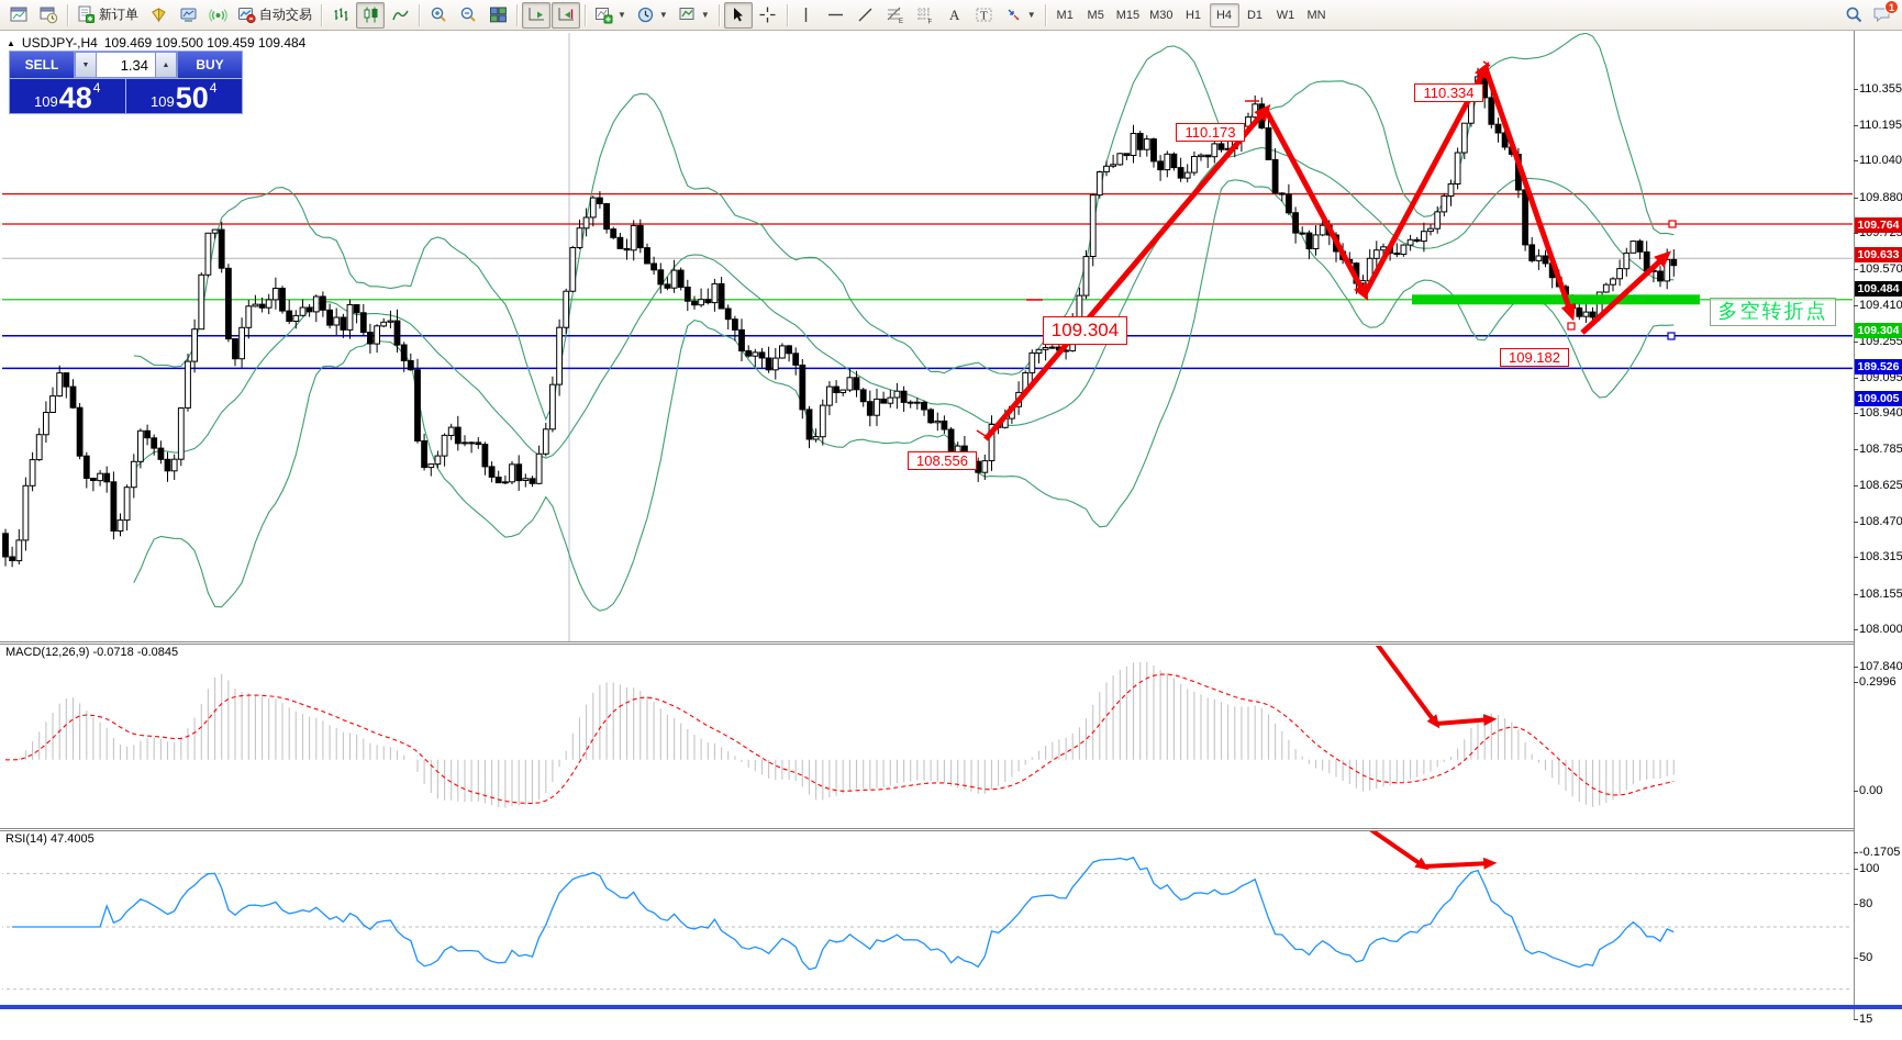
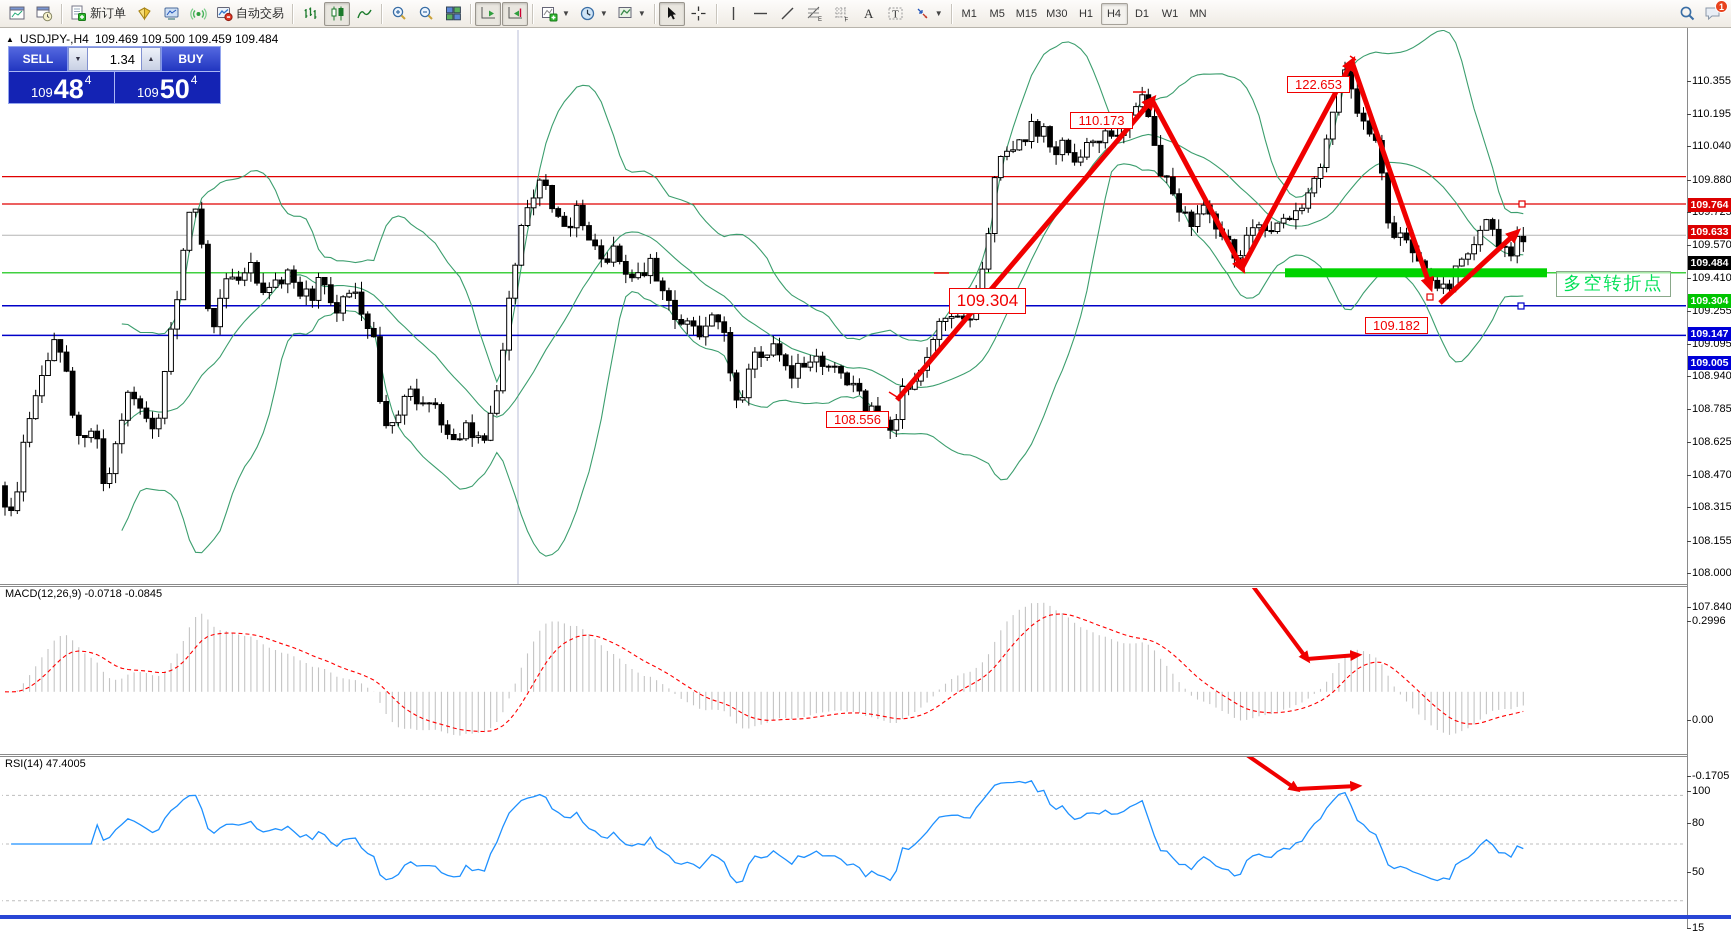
  新订单
  自动交易
  ▼
  ▼
  ▼
  A
  T
  ▼
  M1
  M5
  M15
  M30
  H1
  H4
  D1
  W1
  MN
  1
  ▲
  USDJPY-,H4
  109.469 109.500 109.459 109.484
  SELL
  1.34
  BUY
  109
  48
  4
  109
  50
  4
  MACD(12,26,9) -0.0718 -0.0845
  RSI(14) 47.4005
  110.173
- 110.334
+ 122.653
  109.304
  108.556
  109.182
  多空转折点
  110.355
  110.195
  110.040
  109.880
  109.725
  109.570
  109.410
  109.255
  109.095
  108.940
  108.785
  108.625
  108.470
  108.315
  108.155
  108.000
  107.840
  109.764
  109.633
  109.484
  109.304
- 189.526
+ 109.147
  109.005
  0.2996
  0.00
  -0.1705
  100
  80
  50
  15
